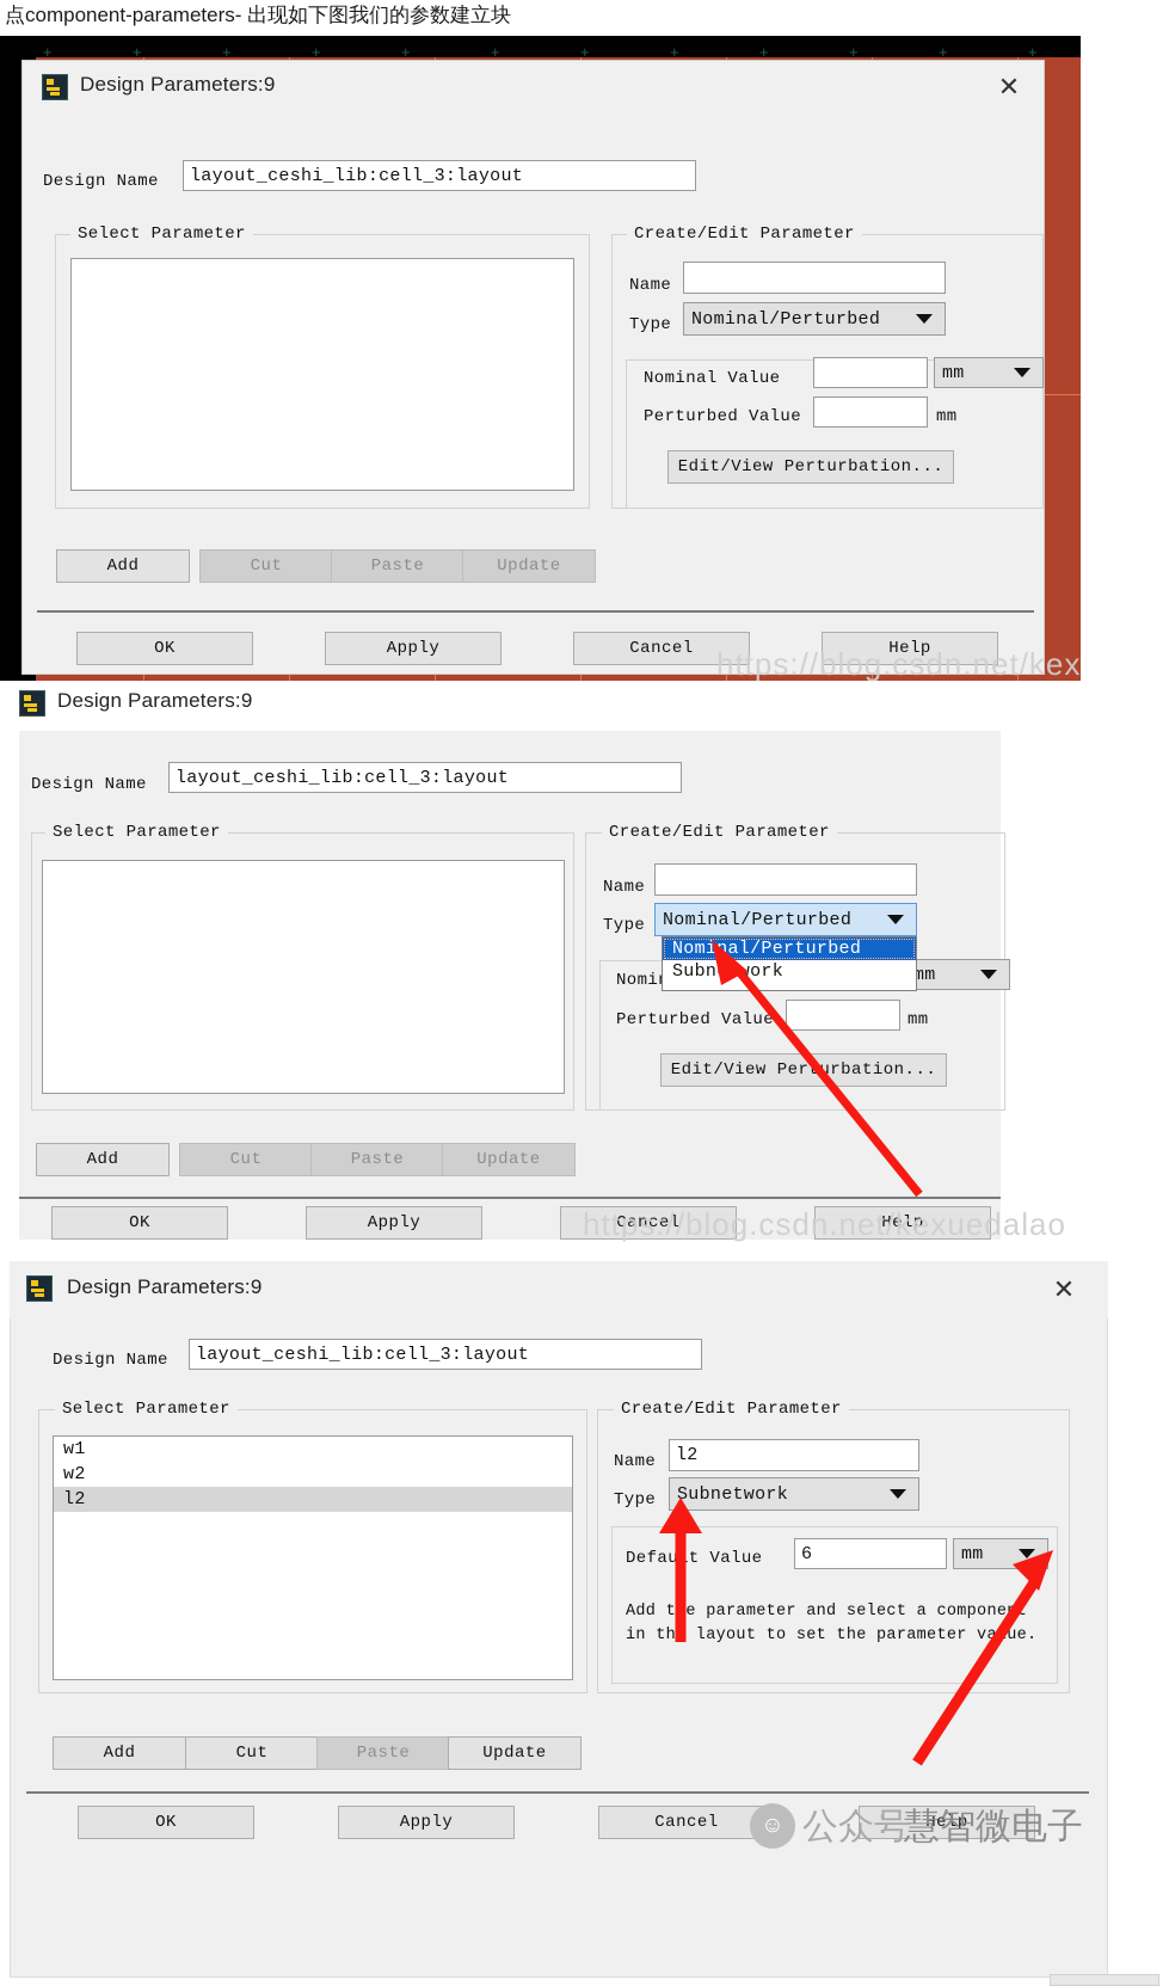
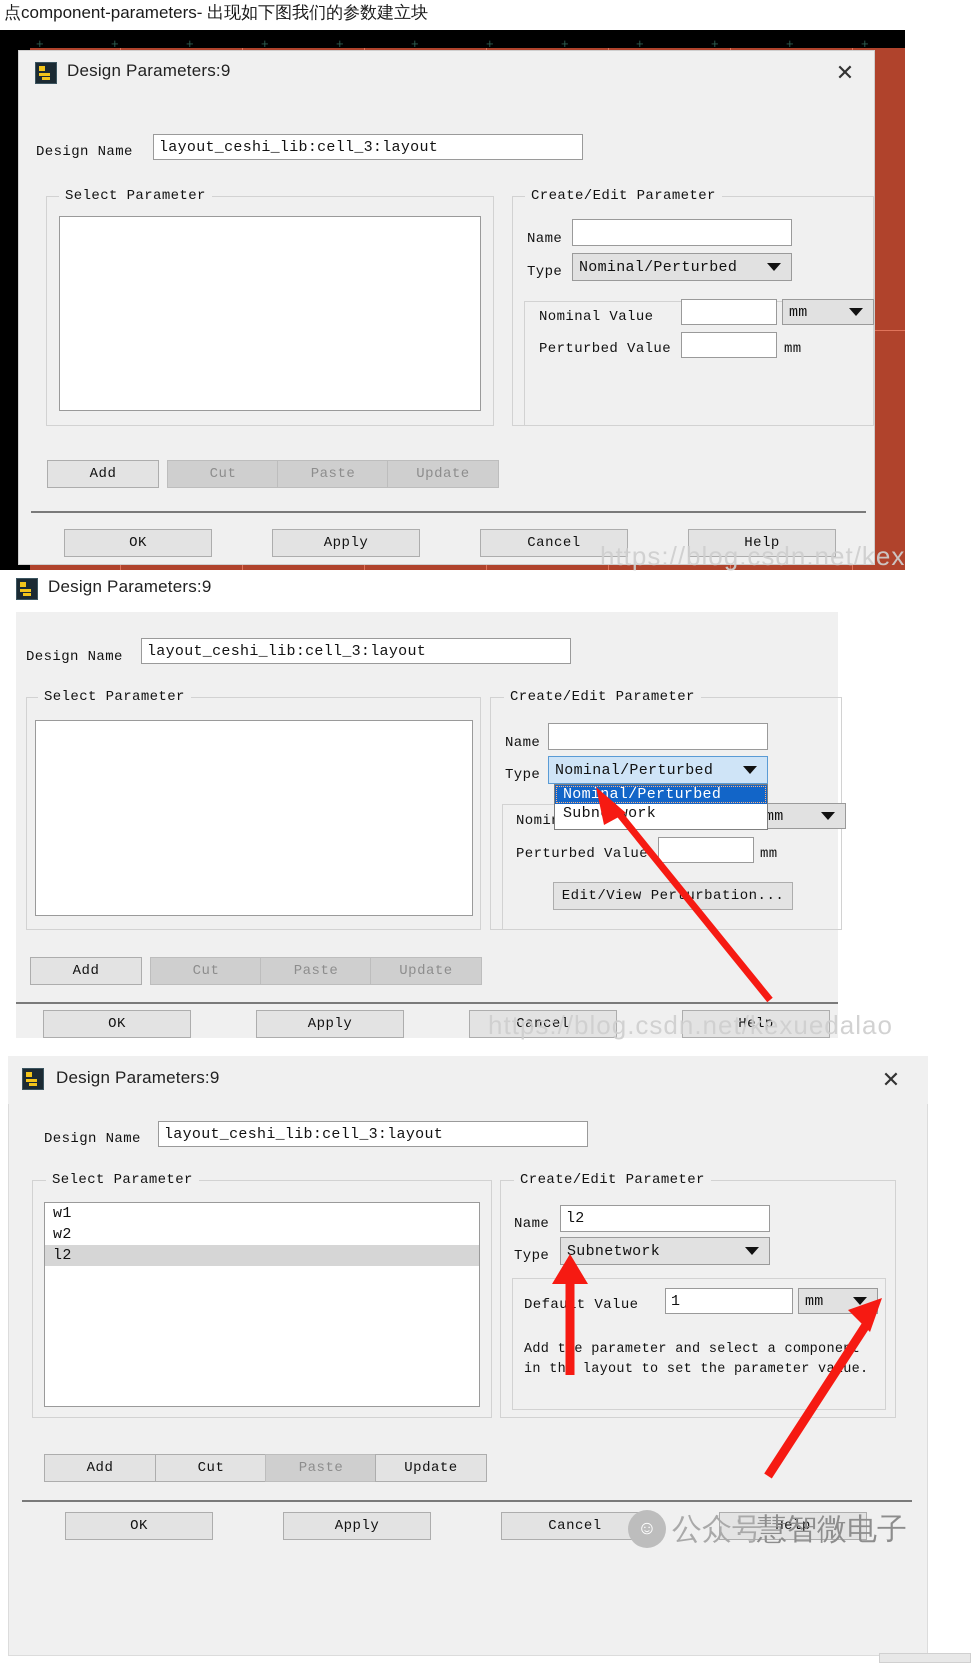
  点component-parameters- 出现如下图我们的参数建立块
  +
  +
  +
  +
  +
  +
  +
  +
  +
  +
  +
  +
  Design Parameters:9
  ✕
  Design Name
  layout_ceshi_lib:cell_3:layout
  Select Parameter
  Create/Edit Parameter
  Name
  Type
  Nominal/Perturbed
  Nominal Value
  mm
  Perturbed Value
  mm
- Edit/View Perturbation...
  Add
  Cut
  Paste
  Update
  OK
  Apply
  Cancel
  Help
  https://blog.csdn.net/kex
  Design Parameters:9
  Design Name
  layout_ceshi_lib:cell_3:layout
  Select Parameter
  Create/Edit Parameter
  Name
  Type
  Nominal/Perturbed
  Nominal/Perturbed
  Subnork
  mm
  Perturbed Value
  mm
  Edit/View Perurbation...
  Add
  Cut
  Paste
  Update
  OK
  Apply
  Cancel
  Help
  https://blog.csdn.net/kexuedalao
  Design Parameters:9
  ✕
  Design Name
  layout_ceshi_lib:cell_3:layout
  Select Parameter
  w1
  w2
  l2
  Create/Edit Parameter
  Name
  l2
  Type
  Subnetwork
  Defaut Value
- 6
+ 1
  mm
  Add te parameter and select a componet
  in th layout to set the parameter vaue.
  Add
  Cut
  Paste
  Update
  OK
  Apply
  Cancel
  Help
  ☺
  公众号
  :
  慧智微电子
